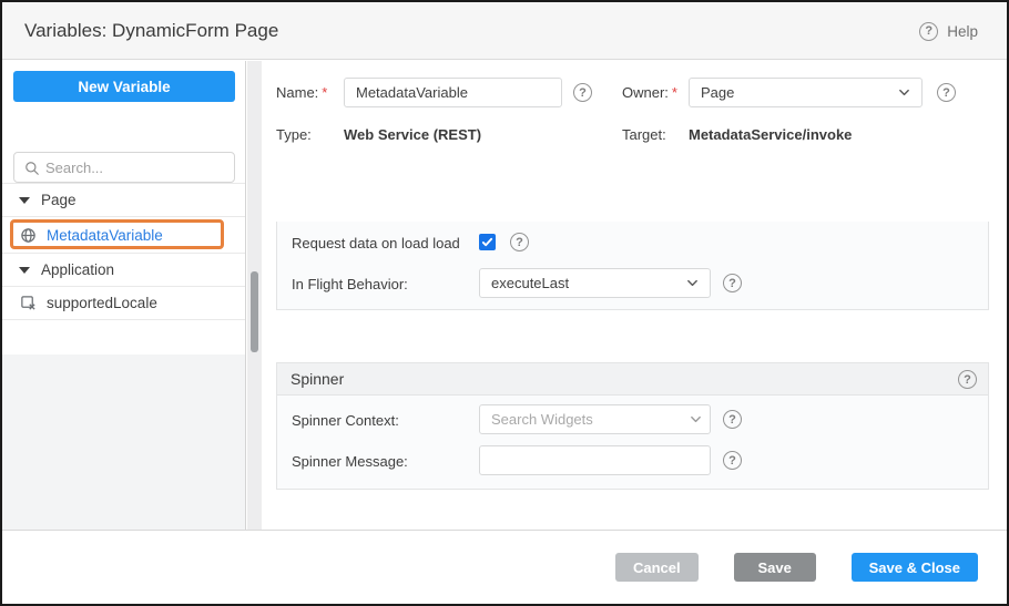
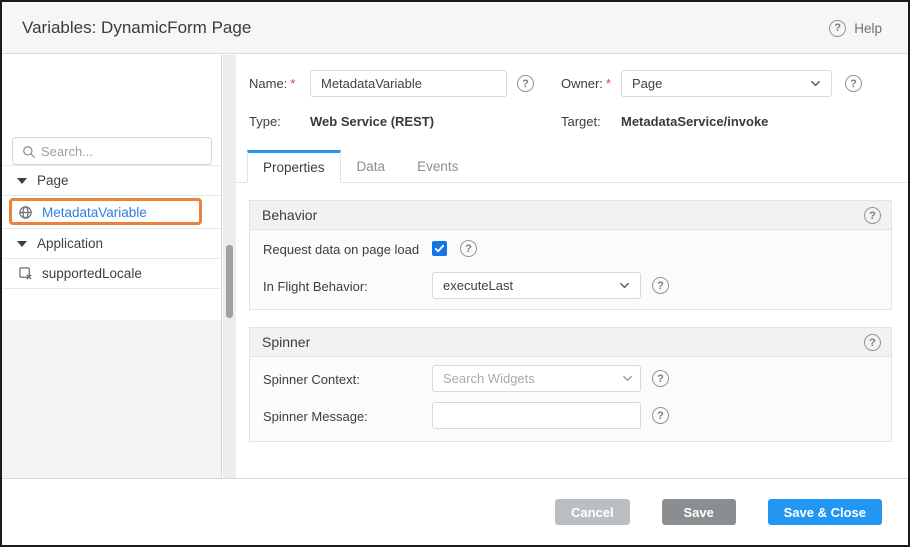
  Variables: DynamicForm Page
  Help
- New Variable
  Search...
  Page
  MetadataVariable
  Application
  supportedLocale
  Name: *
  MetadataVariable
  Owner: *
  Page
  Type:
  Web Service (REST)
  Target:
  MetadataService/invoke
+ Properties
+ Data
+ Events
+ Behavior
- Request data on load load
+ Request data on page load
  In Flight Behavior:
  executeLast
  Spinner
  Spinner Context:
  Search Widgets
  Spinner Message:
  Cancel
  Save
  Save & Close
